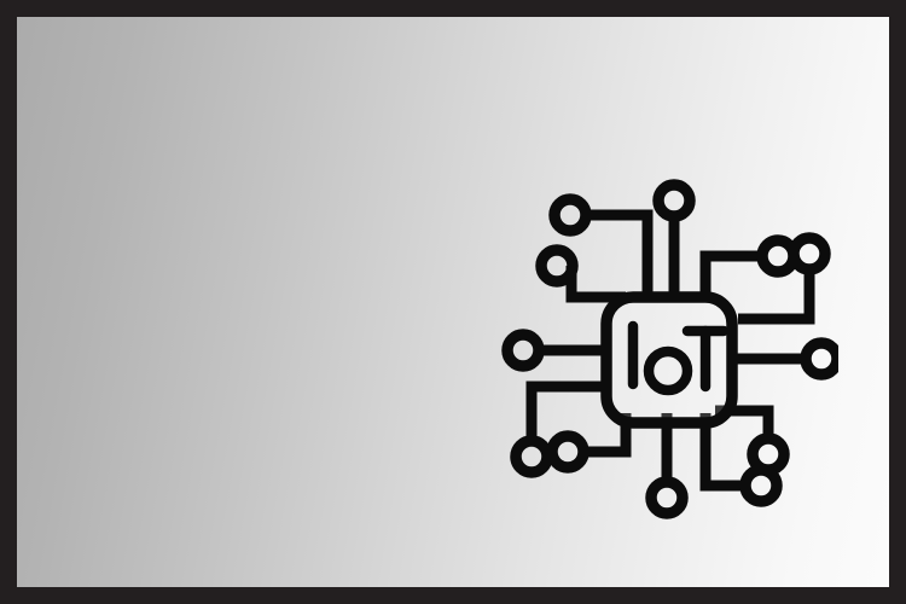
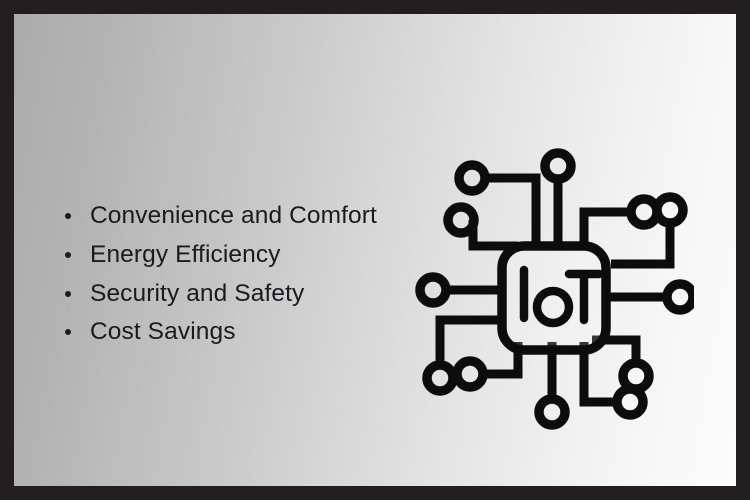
+ Convenience and Comfort
+ Energy Efficiency
+ Security and Safety
+ Cost Savings
